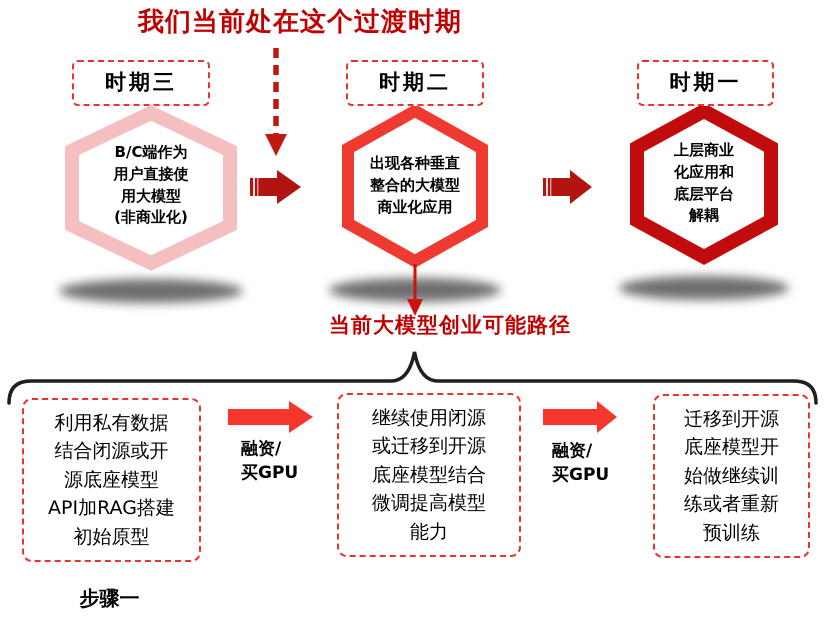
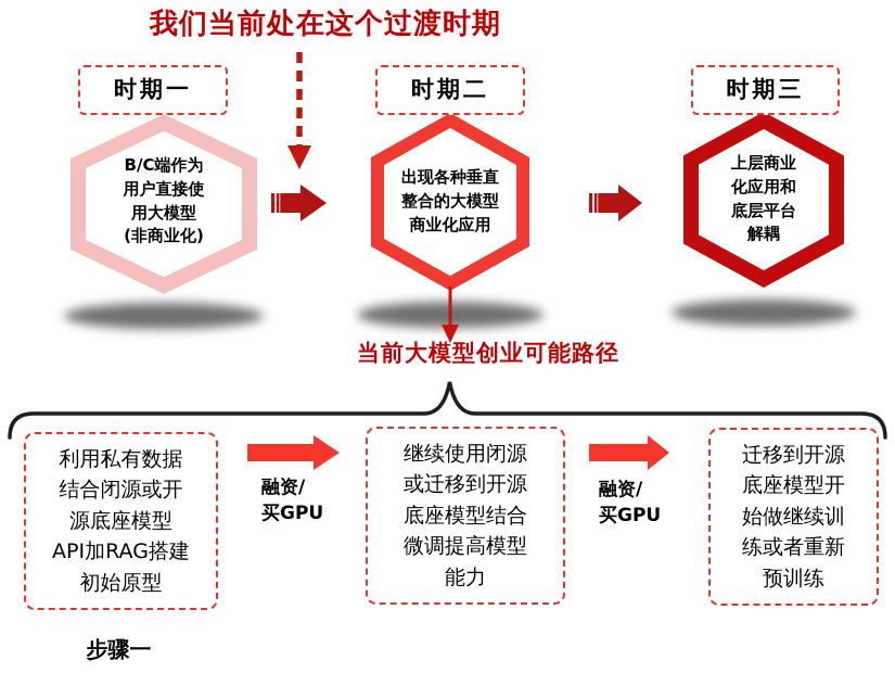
  我们当前处在这个过渡时期
- 时期三
+ 时期一
  时期二
- 时期一
+ 时期三
  B/C端作为
  用户直接使
  用大模型
  (非商业化)
  出现各种垂直
  整合的大模型
  商业化应用
  上层商业
  化应用和
  底层平台
  解耦
  当前大模型创业可能路径
  利用私有数据
  结合闭源或开
  源底座模型
  API加RAG搭建
  初始原型
  继续使用闭源
  或迁移到开源
  底座模型结合
  微调提高模型
  能力
  迁移到开源
  底座模型开
  始做继续训
  练或者重新
  预训练
  融资/
  买GPU
  融资/
  买GPU
  步骤一
